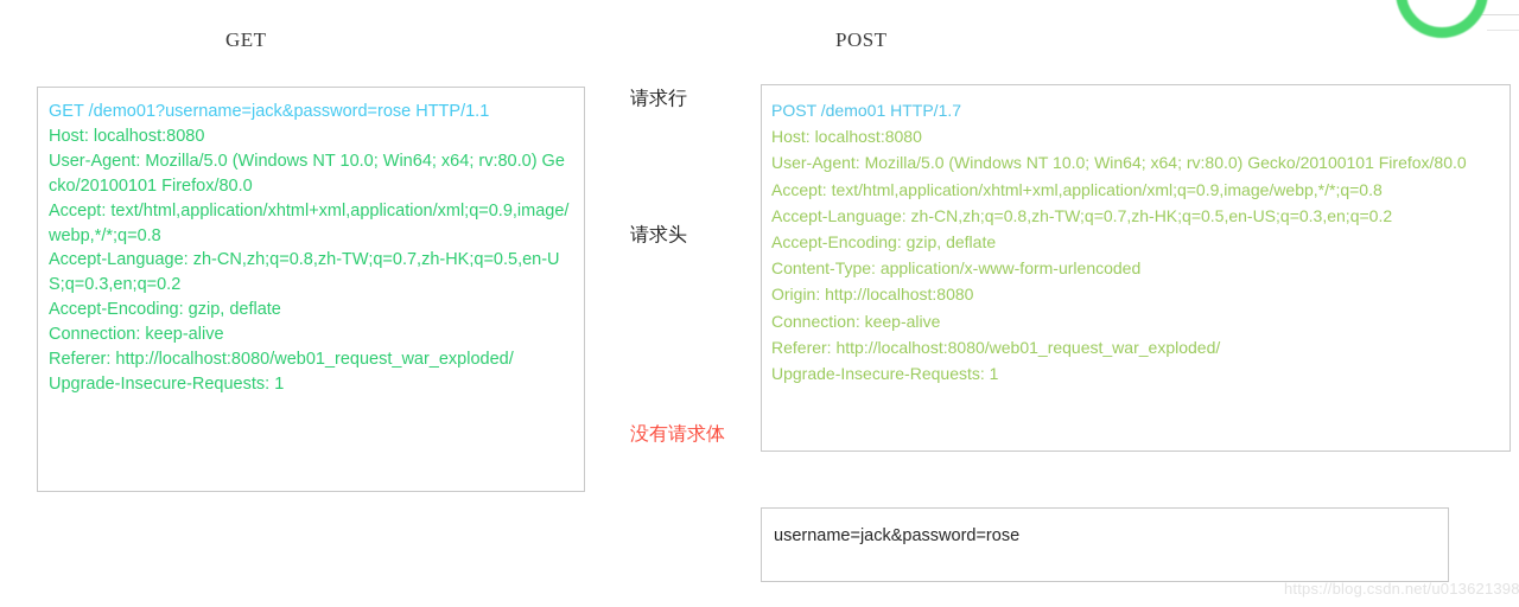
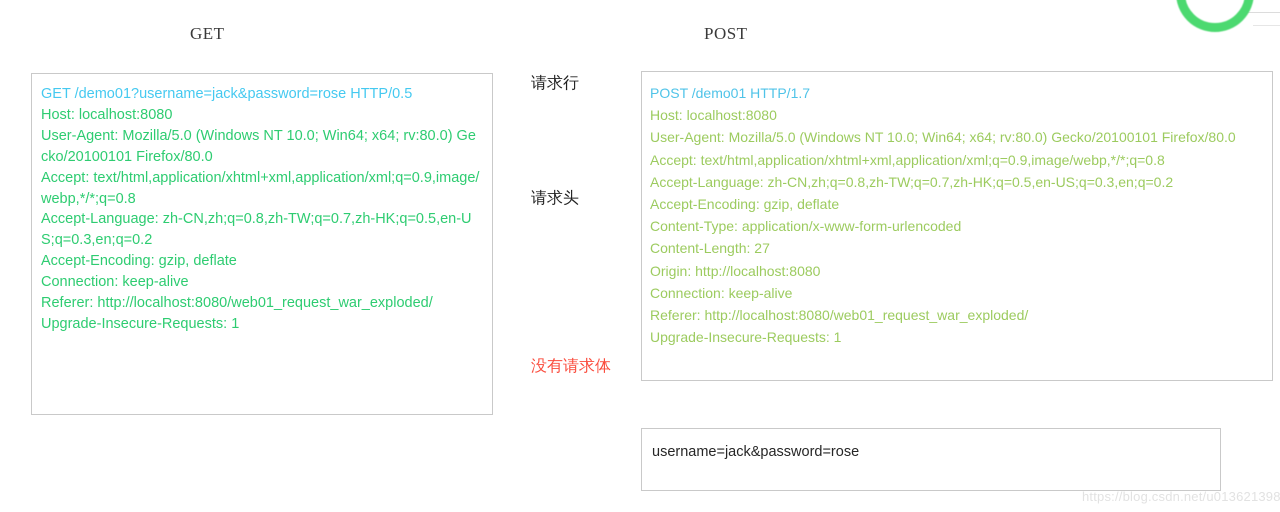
  GET
  POST
- GET /demo01?username=jack&password=rose HTTP/1.1
+ GET /demo01?username=jack&password=rose HTTP/0.5
  Host: localhost:8080
  User-Agent: Mozilla/5.0 (Windows NT 10.0; Win64; x64; rv:80.0) Gecko/20100101 Firefox/80.0
  Accept: text/html,application/xhtml+xml,application/xml;q=0.9,image/webp,*/*;q=0.8
  Accept-Language: zh-CN,zh;q=0.8,zh-TW;q=0.7,zh-HK;q=0.5,en-US;q=0.3,en;q=0.2
  Accept-Encoding: gzip, deflate
  Connection: keep-alive
  Referer: http://localhost:8080/web01_request_war_exploded/
  Upgrade-Insecure-Requests: 1
  请求行
  请求头
  没有请求体
  POST /demo01 HTTP/1.7
  Host: localhost:8080
  User-Agent: Mozilla/5.0 (Windows NT 10.0; Win64; x64; rv:80.0) Gecko/20100101 Firefox/80.0
  Accept: text/html,application/xhtml+xml,application/xml;q=0.9,image/webp,*/*;q=0.8
  Accept-Language: zh-CN,zh;q=0.8,zh-TW;q=0.7,zh-HK;q=0.5,en-US;q=0.3,en;q=0.2
  Accept-Encoding: gzip, deflate
  Content-Type: application/x-www-form-urlencoded
+ Content-Length: 27
  Origin: http://localhost:8080
  Connection: keep-alive
  Referer: http://localhost:8080/web01_request_war_exploded/
  Upgrade-Insecure-Requests: 1
  username=jack&password=rose
  https://blog.csdn.net/u013621398
